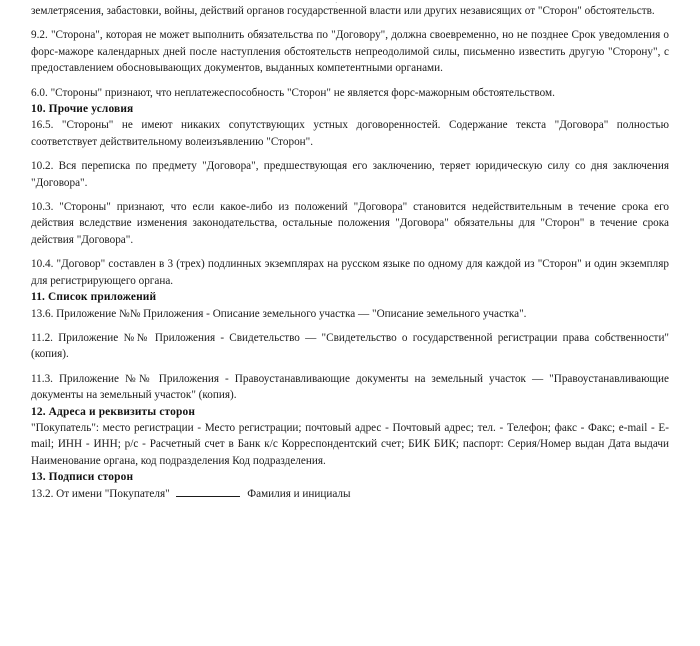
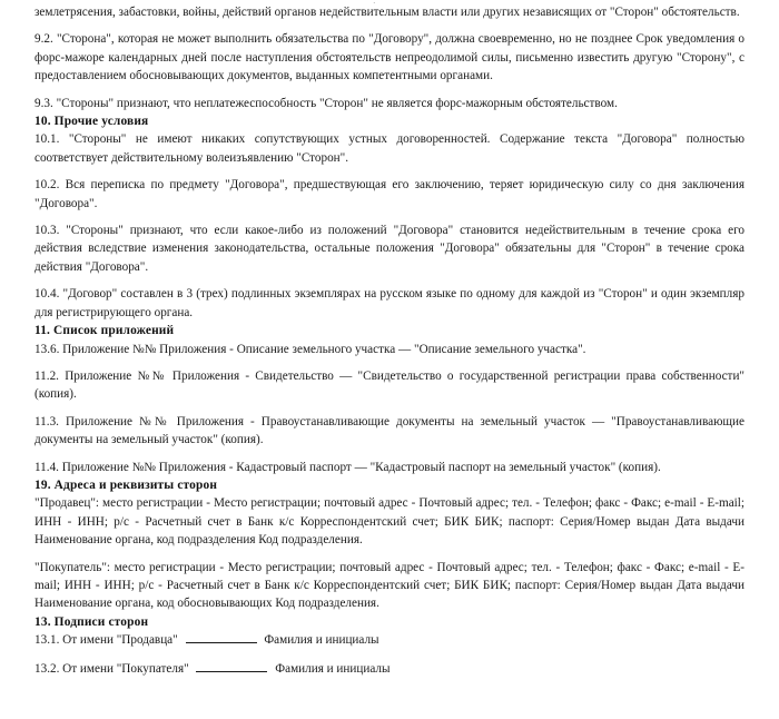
- землетрясения, забастовки, войны, действий органов государственной власти или других независящих от "Сторон" обстоятельств.
+ землетрясения, забастовки, войны, действий органов недействительным власти или других независящих от "Сторон" обстоятельств.
  9.2. "Сторона", которая не может выполнить обязательства по "Договору", должна своевременно, но не позднее Срок уведомления о форс-мажоре календарных дней после наступления обстоятельств непреодолимой силы, письменно известить другую "Сторону", с предоставлением обосновывающих документов, выданных компетентными органами.
- 6.0. "Стороны" признают, что неплатежеспособность "Сторон" не является форс-мажорным обстоятельством.
+ 9.3. "Стороны" признают, что неплатежеспособность "Сторон" не является форс-мажорным обстоятельством.
  10. Прочие условия
- 16.5. "Стороны" не имеют никаких сопутствующих устных договоренностей. Содержание текста "Договора" полностью соответствует действительному волеизъявлению "Сторон".
+ 10.1. "Стороны" не имеют никаких сопутствующих устных договоренностей. Содержание текста "Договора" полностью соответствует действительному волеизъявлению "Сторон".
  10.2. Вся переписка по предмету "Договора", предшествующая его заключению, теряет юридическую силу со дня заключения "Договора".
  10.3. "Стороны" признают, что если какое-либо из положений "Договора" становится недействительным в течение срока его действия вследствие изменения законодательства, остальные положения "Договора" обязательны для "Сторон" в течение срока действия "Договора".
  10.4. "Договор" составлен в 3 (трех) подлинных экземплярах на русском языке по одному для каждой из "Сторон" и один экземпляр для регистрирующего органа.
  11. Список приложений
  13.6. Приложение №№ Приложения - Описание земельного участка — "Описание земельного участка".
  11.2. Приложение №№ Приложения - Свидетельство — "Свидетельство о государственной регистрации права собственности" (копия).
  11.3. Приложение №№ Приложения - Правоустанавливающие документы на земельный участок — "Правоустанавливающие документы на земельный участок" (копия).
+ 11.4. Приложение №№ Приложения - Кадастровый паспорт — "Кадастровый паспорт на земельный участок" (копия).
- 12. Адреса и реквизиты сторон
+ 19. Адреса и реквизиты сторон
+ "Продавец": место регистрации - Место регистрации; почтовый адрес - Почтовый адрес; тел. - Телефон; факс - Факс; e-mail - E-mail; ИНН - ИНН; р/с - Расчетный счет в Банк к/с Корреспондентский счет; БИК БИК; паспорт: Серия/Номер выдан Дата выдачи Наименование органа, код подразделения Код подразделения.
- "Покупатель": место регистрации - Место регистрации; почтовый адрес - Почтовый адрес; тел. - Телефон; факс - Факс; e-mail - E-mail; ИНН - ИНН; р/с - Расчетный счет в Банк к/с Корреспондентский счет; БИК БИК; паспорт: Серия/Номер выдан Дата выдачи Наименование органа, код подразделения Код подразделения.
+ "Покупатель": место регистрации - Место регистрации; почтовый адрес - Почтовый адрес; тел. - Телефон; факс - Факс; e-mail - E-mail; ИНН - ИНН; р/с - Расчетный счет в Банк к/с Корреспондентский счет; БИК БИК; паспорт: Серия/Номер выдан Дата выдачи Наименование органа, код обосновывающих Код подразделения.
  13. Подписи сторон
+ 13.1. От имени "Продавца" Фамилия и инициалы
  13.2. От имени "Покупателя" Фамилия и инициалы
